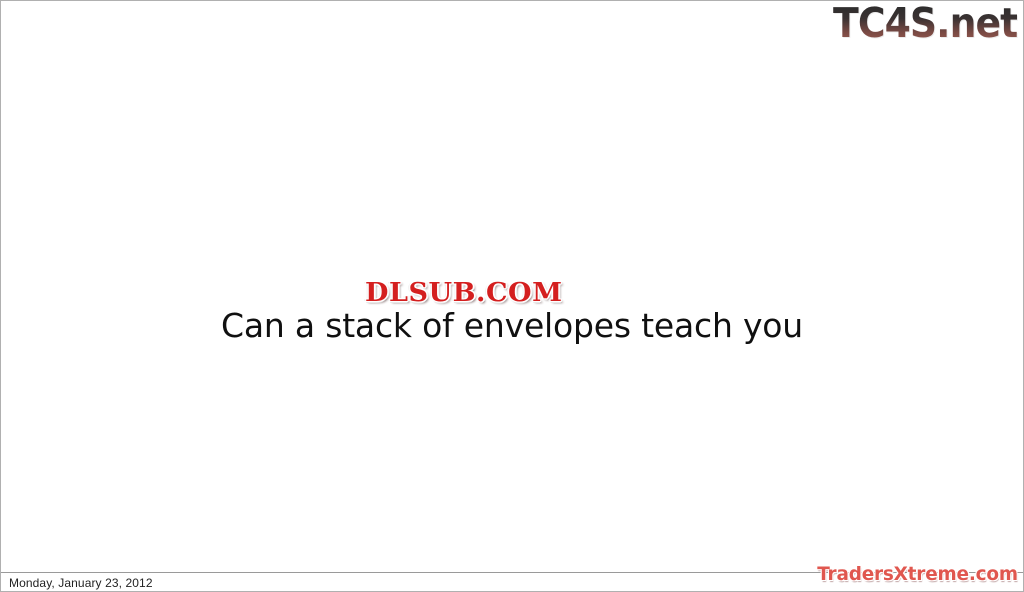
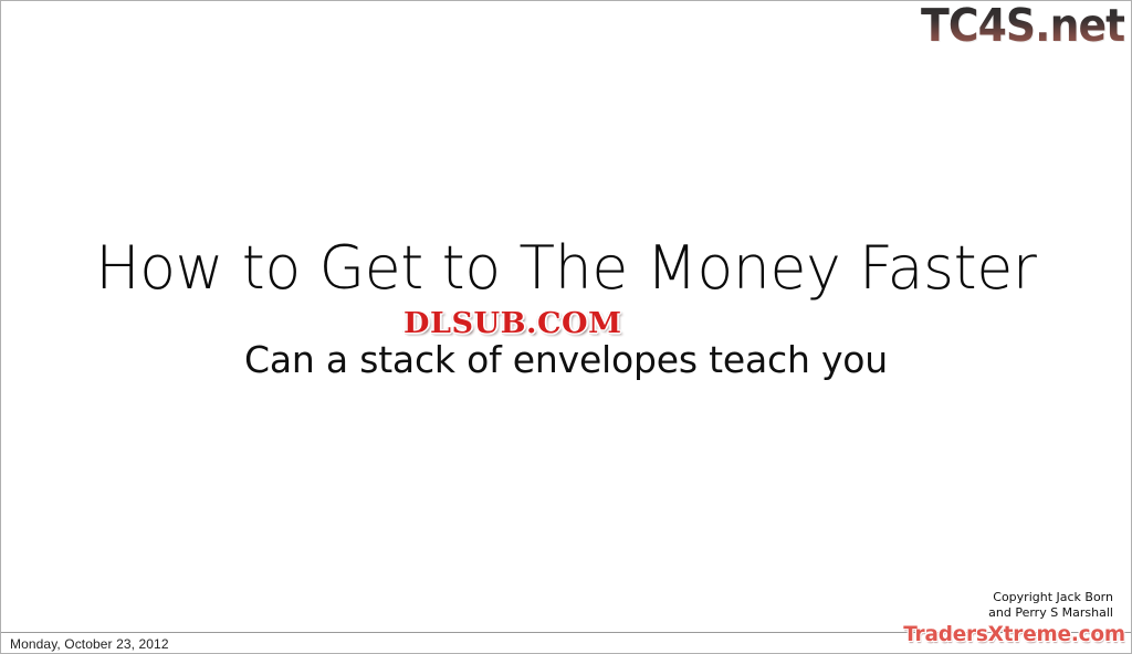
  TC4S.net
+ How to Get to The Money Faster
  Can a stack of envelopes teach you
  DLSUB.COM
+ Copyright Jack Born
+ and Perry S Marshall
- Monday, January 23, 2012
+ Monday, October 23, 2012
  TradersXtreme.com
